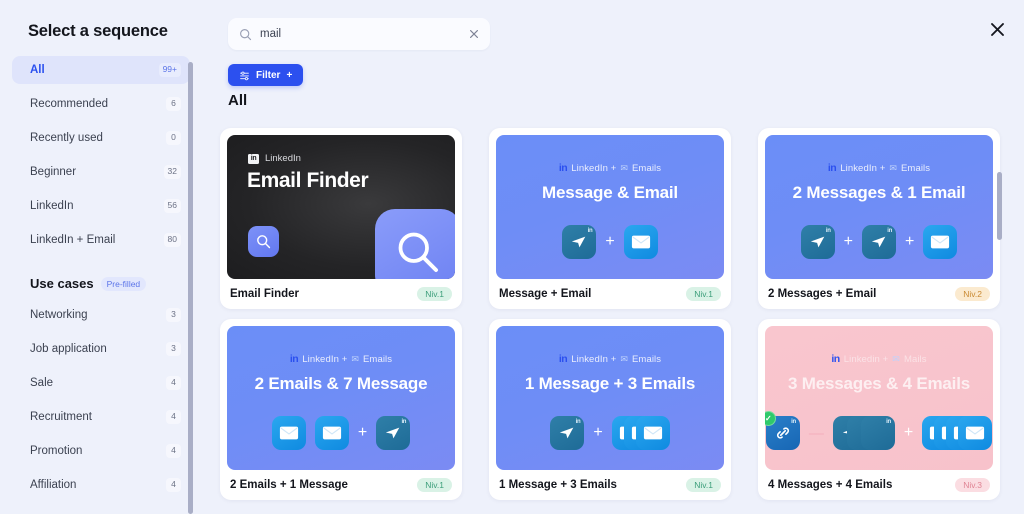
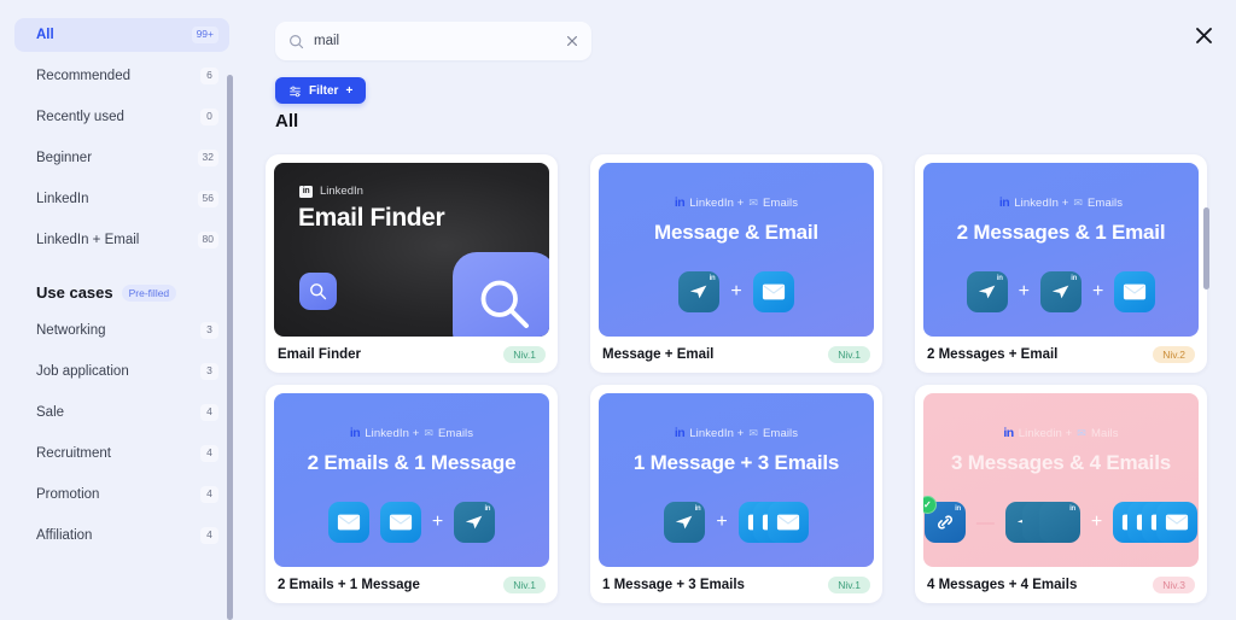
- Select a sequence
  All
  99+
  Recommended
  6
  Recently used
  0
  Beginner
  32
  LinkedIn
  56
  LinkedIn + Email
  80
  Use cases
  Pre-filled
  Networking
  3
  Job application
  3
  Sale
  4
  Recruitment
  4
  Promotion
  4
  Affiliation
  4
  mail
  Filter
  +
  All
  LinkedIn
  Email Finder
  Email Finder
  Niv.1
  in
  LinkedIn +
  ✉
  Emails
  Message & Email
  +
  Message + Email
  Niv.1
  in
  LinkedIn +
  ✉
  Emails
  2 Messages & 1 Email
  +
  +
  2 Messages + Email
  Niv.2
  in
  LinkedIn +
  ✉
  Emails
- 2 Emails & 7 Message
+ 2 Emails & 1 Message
  +
  2 Emails + 1 Message
  Niv.1
  in
  LinkedIn +
  ✉
  Emails
  1 Message + 3 Emails
  +
  1 Message + 3 Emails
  Niv.1
  in
  Linkedin +
  ✉
  Mails
  3 Messages & 4 Emails
  ✓
  +
  4 Messages + 4 Emails
  Niv.3
